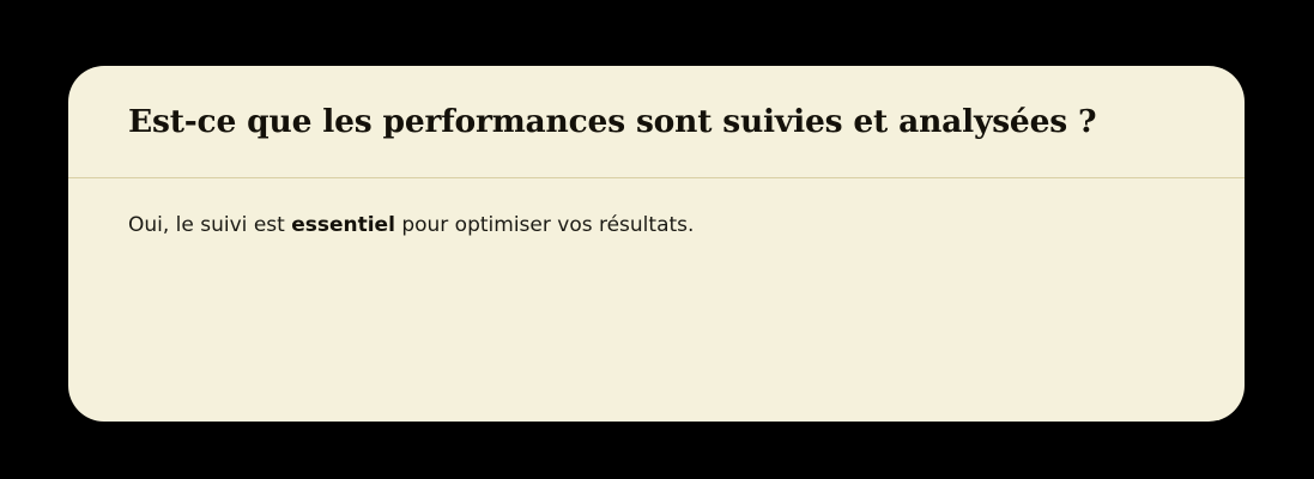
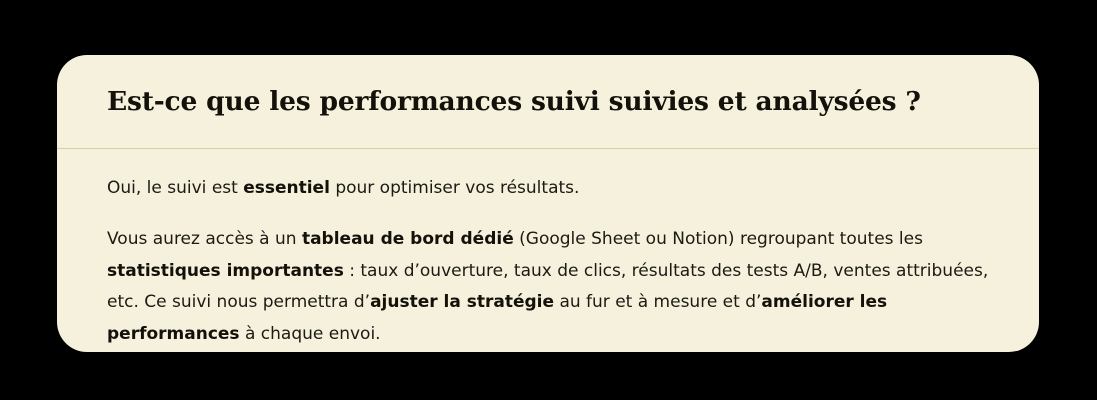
- Est-ce que les performances sont suivies et analysées ?
+ Est-ce que les performances suivi suivies et analysées ?
  Oui, le suivi est essentiel pour optimiser vos résultats.
+ Vous aurez accès à un tableau de bord dédié (Google Sheet ou Notion) regroupant toutes les statistiques importantes : taux d’ouverture, taux de clics, résultats des tests A/B, ventes attribuées, etc. Ce suivi nous permettra d’ajuster la stratégie au fur et à mesure et d’améliorer les performances à chaque envoi.
